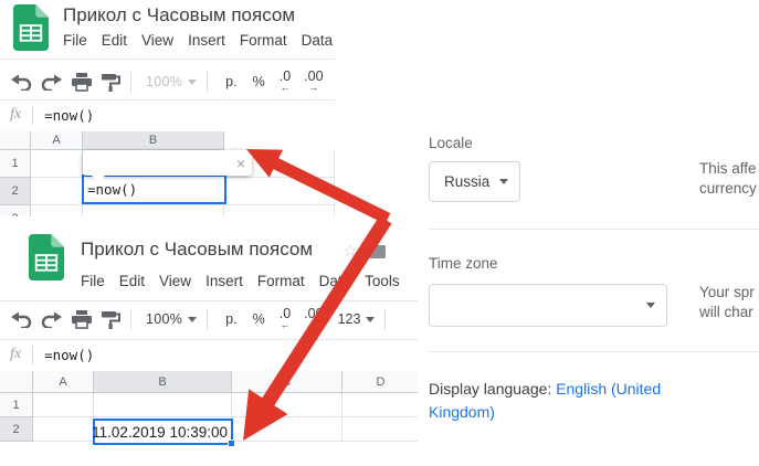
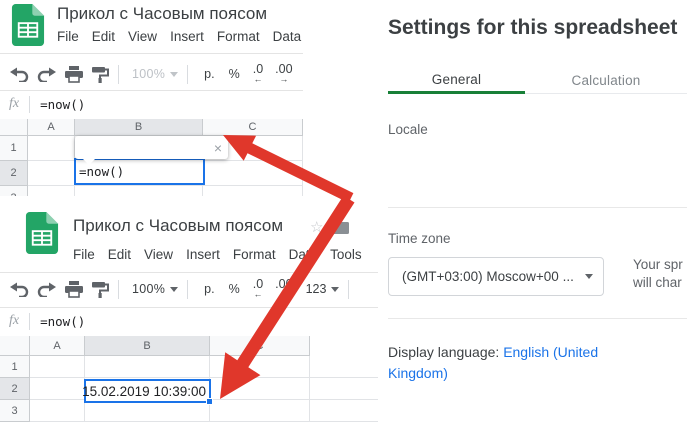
  Прикол с Часовым поясом
  File
  Edit
  View
  Insert
  Format
  Data
  100%
  р.
  %
  .0
  ←
  .00
  →
  fx
  =now()
  A
  B
+ C
  1
  2
  =now()
  ×
  Прикол с Часовым поясом
  ☆
  File
  Edit
  View
  Insert
  Format
  Tools
  100%
  р.
  %
  .0
  ←
  123
  fx
  =now()
  A
  B
- D
  1
  2
+ 3
- 11.02.2019 10:39:00
+ 15.02.2019 10:39:00
+ Settings for this spreadsheet
+ General
+ Calculation
  Locale
- Russia
- This affe
- currency
  Time zone
+ (GMT+03:00) Moscow+00 ...
  Your spr
  will char
  Display language: English (United Kingdom)
